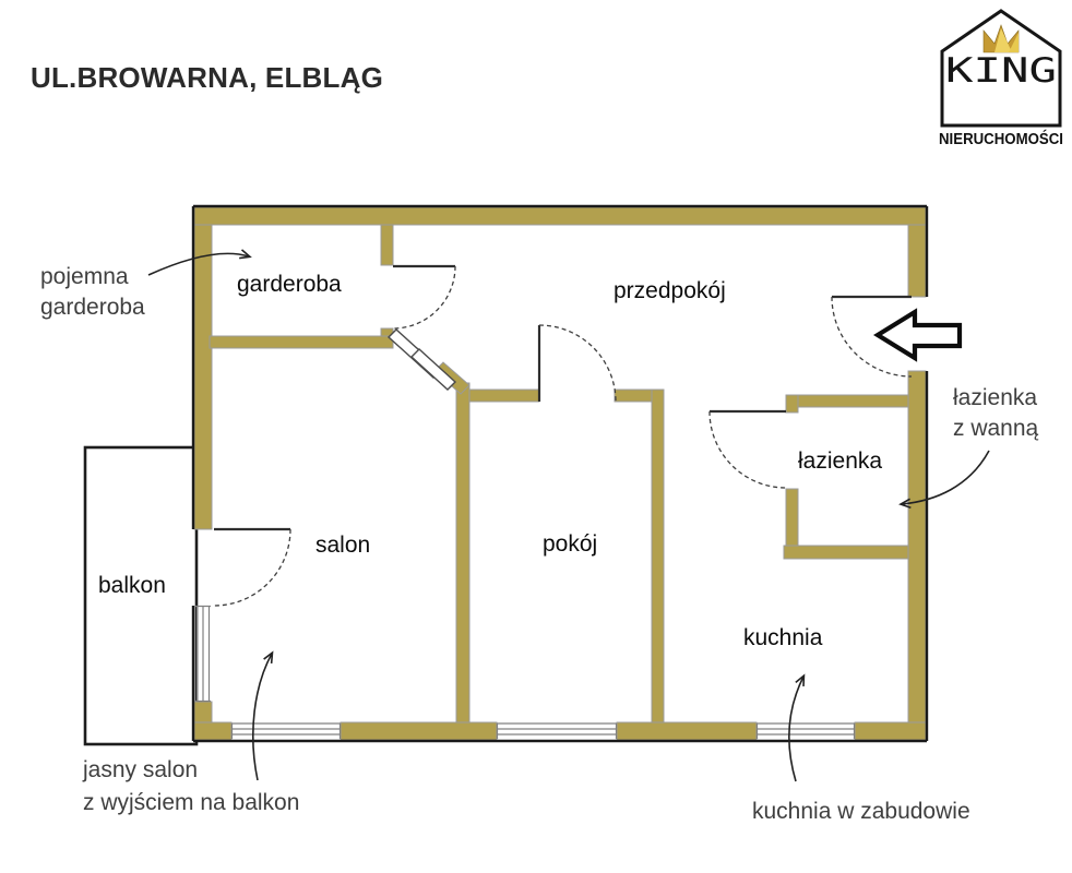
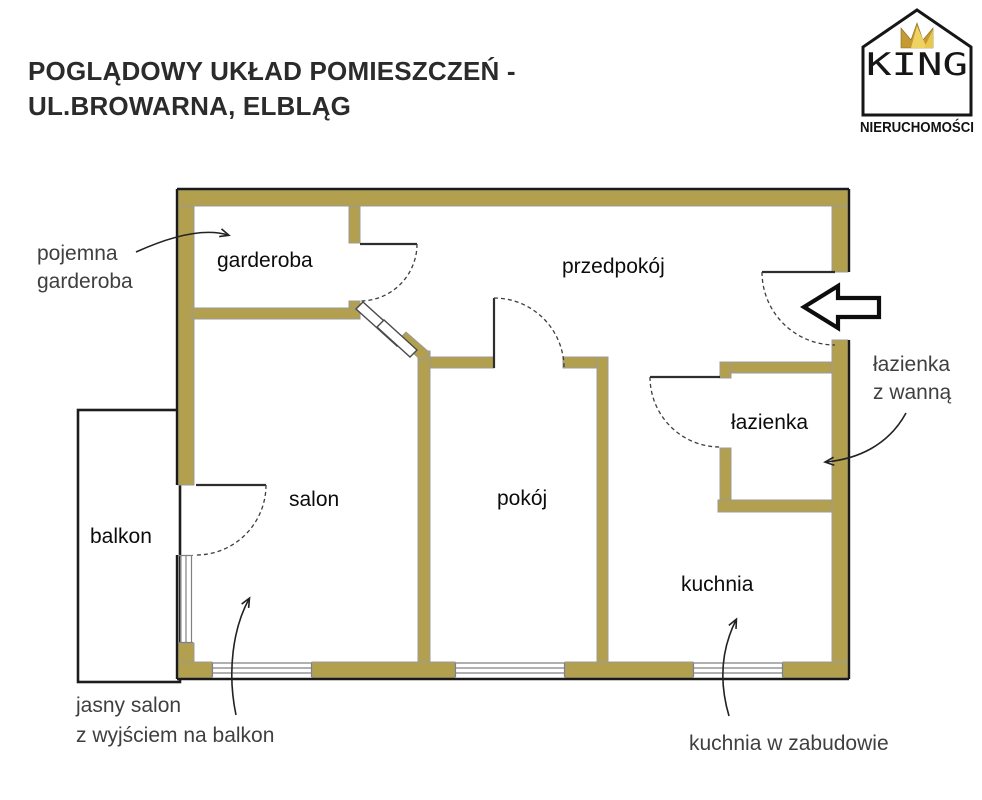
+ POGLĄDOWY UKŁAD POMIESZCZEŃ -
  UL.BROWARNA, ELBLĄG
  KING
  NIERUCHOMOŚCI
  garderoba
  przedpokój
  salon
  pokój
  łazienka
  kuchnia
  balkon
  pojemna
  garderoba
  łazienka
  z wanną
  jasny salon
  z wyjściem na balkon
  kuchnia w zabudowie
